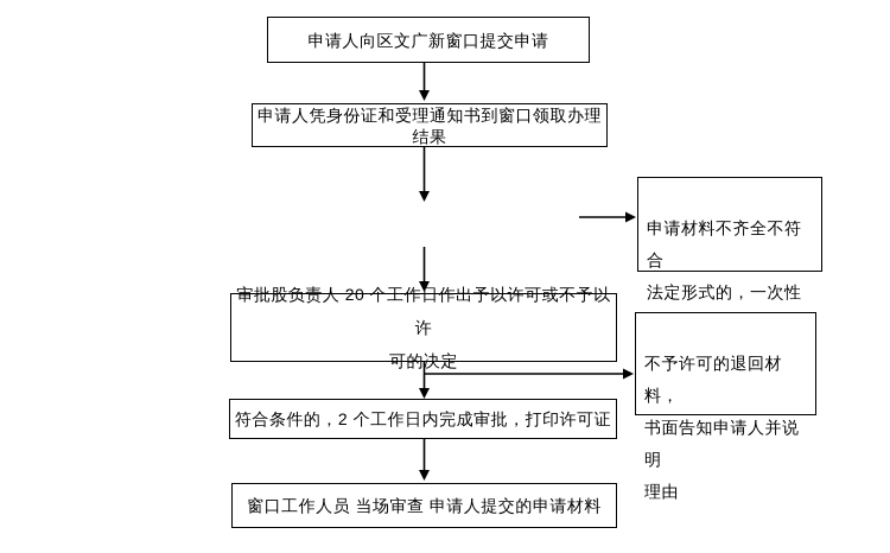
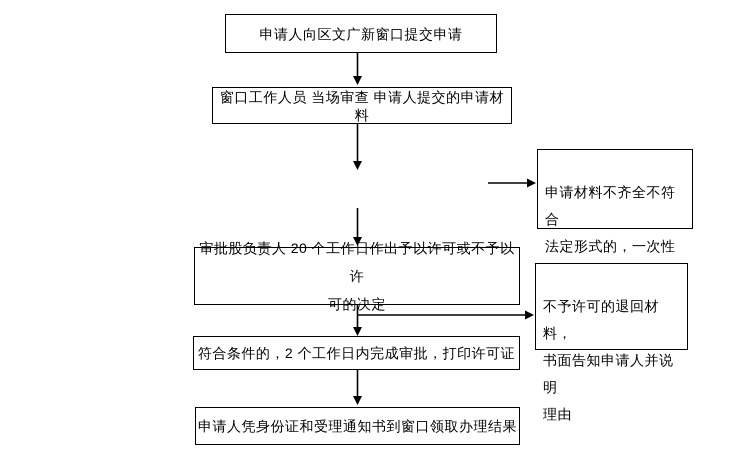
  申请人向区文广新窗口提交申请
- 申请人凭身份证和受理通知书到窗口领取办理结果
+ 窗口工作人员 当场审查 申请人提交的申请材料
  审批股负责人 20 个工作日作出予以许可或不予以许
  可的决定
  符合条件的，2 个工作日内完成审批，打印许可证
- 窗口工作人员 当场审查 申请人提交的申请材料
+ 申请人凭身份证和受理通知书到窗口领取办理结果
  申请材料不齐全不符合
  法定形式的，一次性
  不予许可的退回材料，
  书面告知申请人并说明
  理由
